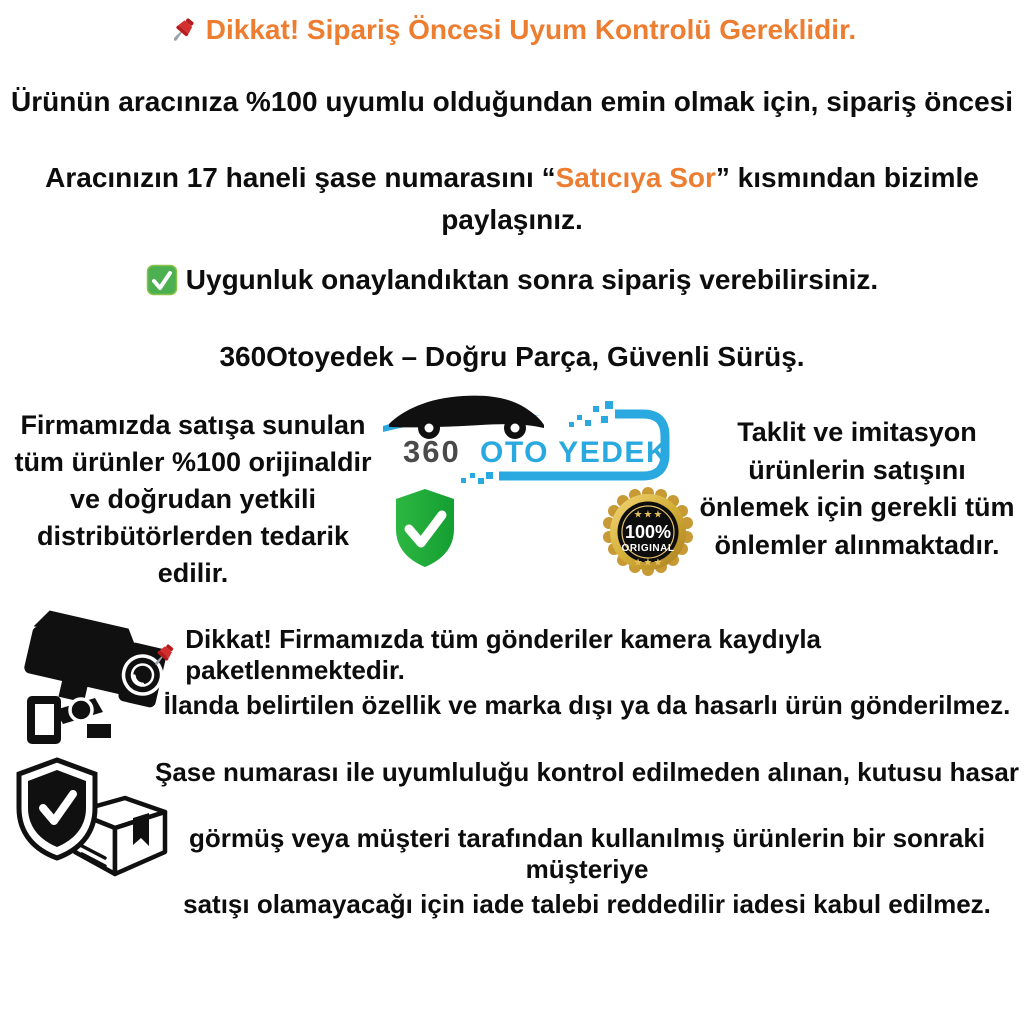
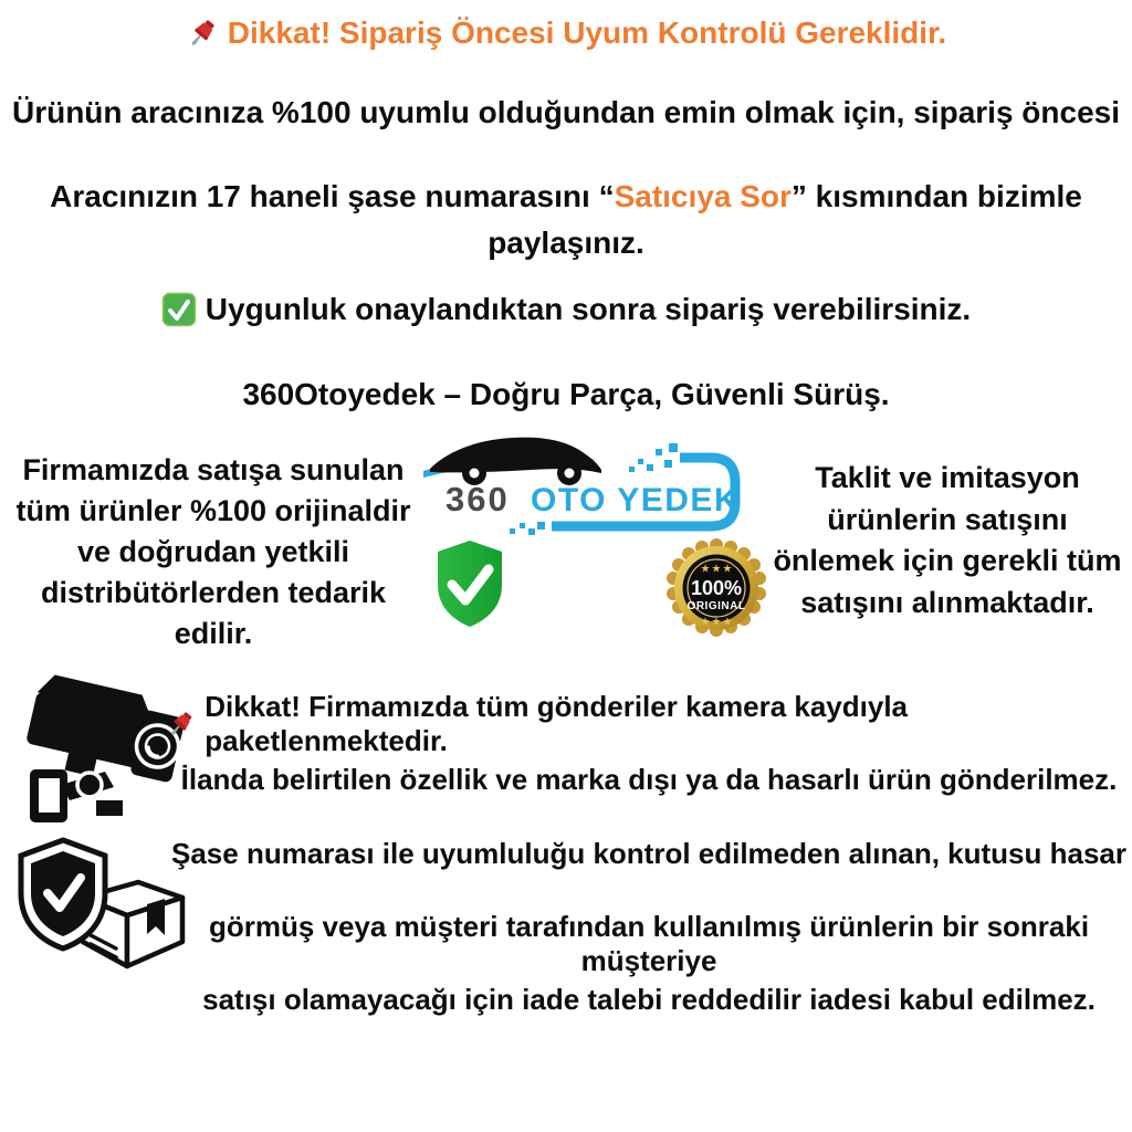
  Dikkat! Sipariş Öncesi Uyum Kontrolü Gereklidir.
  Ürünün aracınıza %100 uyumlu olduğundan emin olmak için, sipariş öncesi
  Aracınızın 17 haneli şase numarasını “Satıcıya Sor” kısmından bizimle
  paylaşınız.
  Uygunluk onaylandıktan sonra sipariş verebilirsiniz.
  360Otoyedek – Doğru Parça, Güvenli Sürüş.
  Firmamızda satışa sunulan tüm ürünler %100 orijinaldir ve doğrudan yetkili distribütörlerden tedarik edilir.
  360
  OTO YEDEK
  ★ ★ ★
  100%
  ORIGINAL
  ★ ★ ★
- Taklit ve imitasyon ürünlerin satışını önlemek için gerekli tüm önlemler alınmaktadır.
+ Taklit ve imitasyon ürünlerin satışını önlemek için gerekli tüm satışını alınmaktadır.
  Dikkat! Firmamızda tüm gönderiler kamera kaydıyla paketlenmektedir.
  İlanda belirtilen özellik ve marka dışı ya da hasarlı ürün gönderilmez.
  Şase numarası ile uyumluluğu kontrol edilmeden alınan, kutusu hasar
  görmüş veya müşteri tarafından kullanılmış ürünlerin bir sonraki müşteriye
  satışı olamayacağı için iade talebi reddedilir iadesi kabul edilmez.
